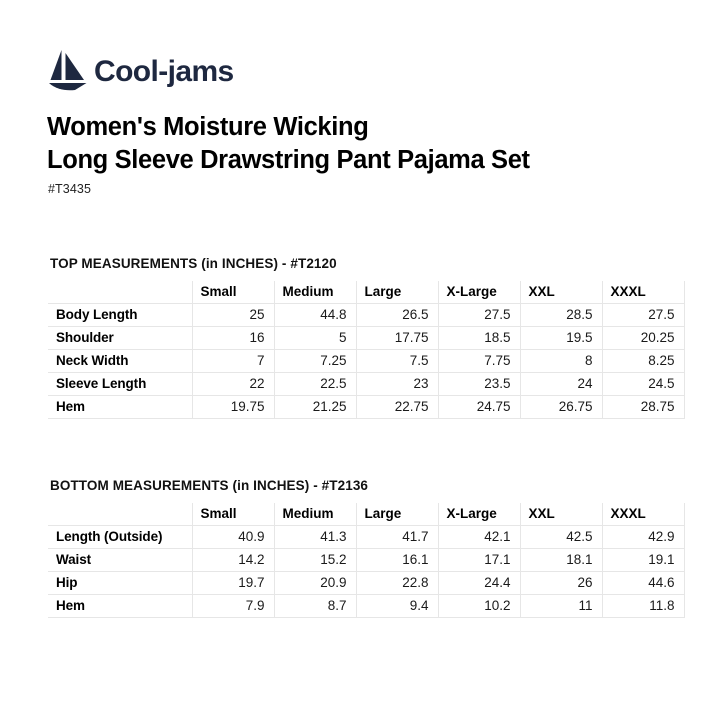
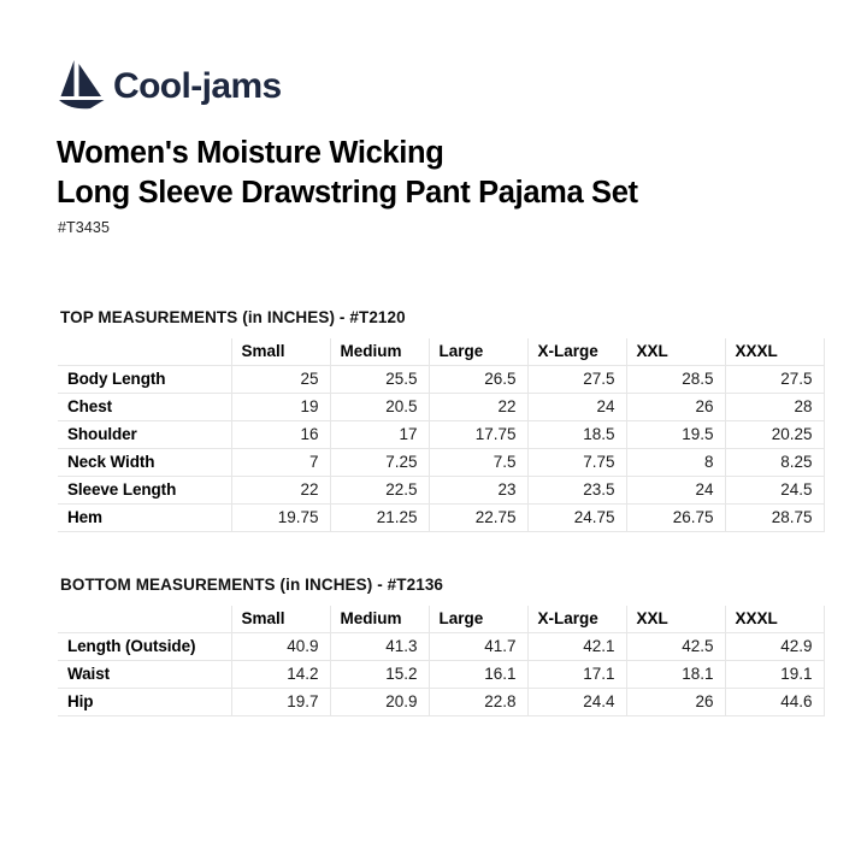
  Cool-jams
  Women's Moisture Wicking
  Long Sleeve Drawstring Pant Pajama Set
  #T3435
  TOP MEASUREMENTS (in INCHES) - #T2120
  	Small	Medium	Large	X-Large	XXL	XXXL
- Body Length	25	44.8	26.5	27.5	28.5	27.5
+ Body Length	25	25.5	26.5	27.5	28.5	27.5
+ Chest	19	20.5	22	24	26	28
- Shoulder	16	5	17.75	18.5	19.5	20.25
+ Shoulder	16	17	17.75	18.5	19.5	20.25
  Neck Width	7	7.25	7.5	7.75	8	8.25
  Sleeve Length	22	22.5	23	23.5	24	24.5
  Hem	19.75	21.25	22.75	24.75	26.75	28.75
  BOTTOM MEASUREMENTS (in INCHES) - #T2136
  	Small	Medium	Large	X-Large	XXL	XXXL
  Length (Outside)	40.9	41.3	41.7	42.1	42.5	42.9
  Waist	14.2	15.2	16.1	17.1	18.1	19.1
  Hip	19.7	20.9	22.8	24.4	26	44.6
- Hem	7.9	8.7	9.4	10.2	11	11.8
